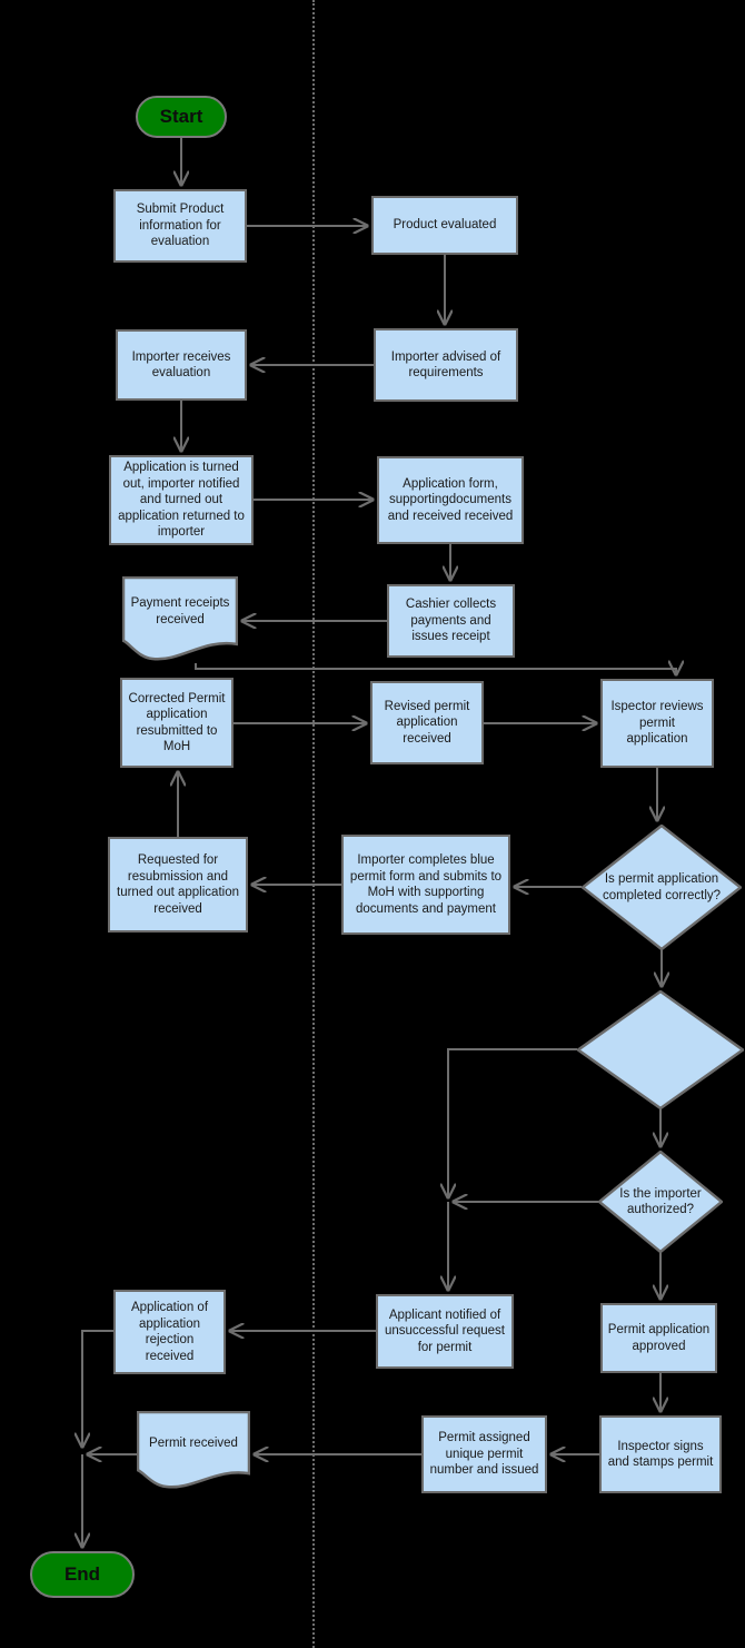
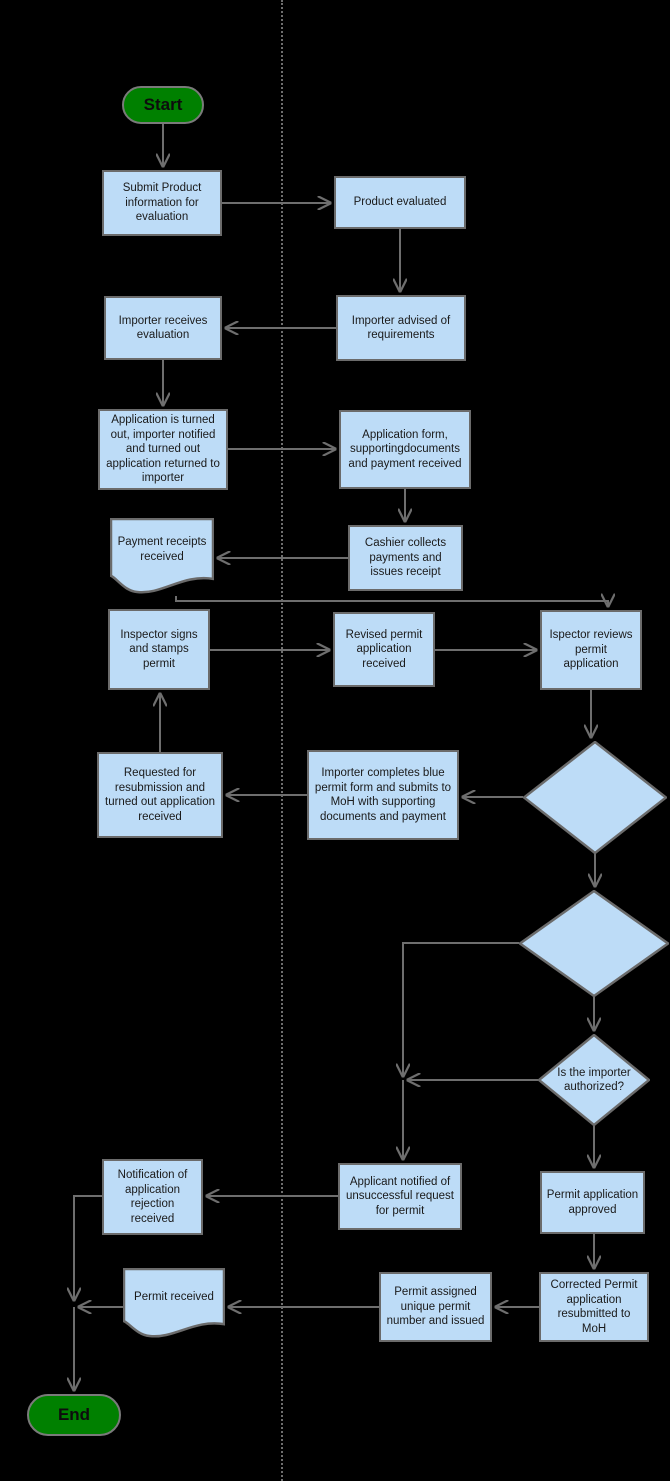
  Start
  Submit Product information for evaluation
  Product evaluated
  Importer advised of requirements
  Importer receives evaluation
  Application is turned out, importer notified and turned out application returned to importer
- Application form, supportingdocuments and received received
+ Application form, supportingdocuments and payment received
  Cashier collects payments and issues receipt
  Payment receipts received
- Corrected Permit application resubmitted to MoH
+ Inspector signs and stamps permit
  Revised permit application received
  Ispector reviews permit application
  Requested for resubmission and turned out application received
  Importer completes blue permit form and submits to MoH with supporting documents and payment
- Is permit application completed correctly?
  Is the importer authorized?
- Application of application rejection received
+ Notification of application rejection received
  Applicant notified of unsuccessful request for permit
  Permit application approved
  Permit received
  Permit assigned unique permit number and issued
- Inspector signs and stamps permit
+ Corrected Permit application resubmitted to MoH
  End
